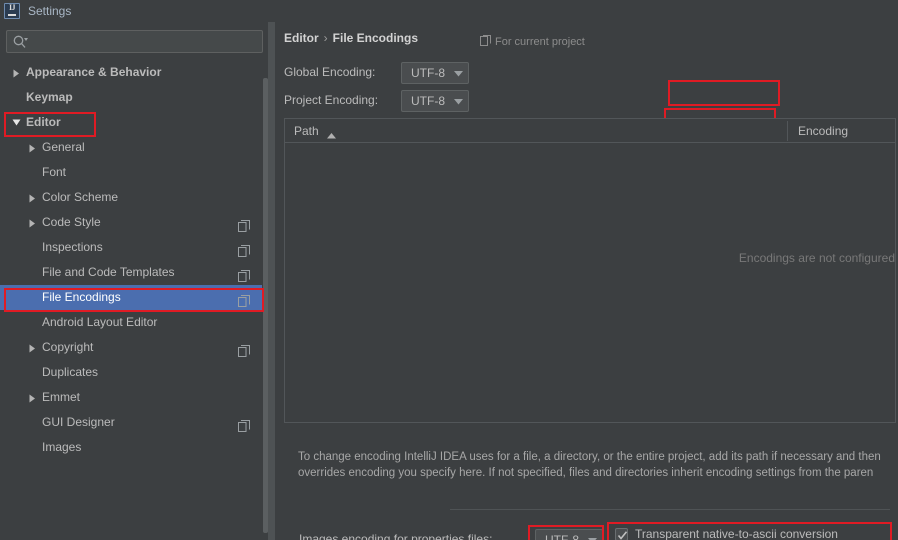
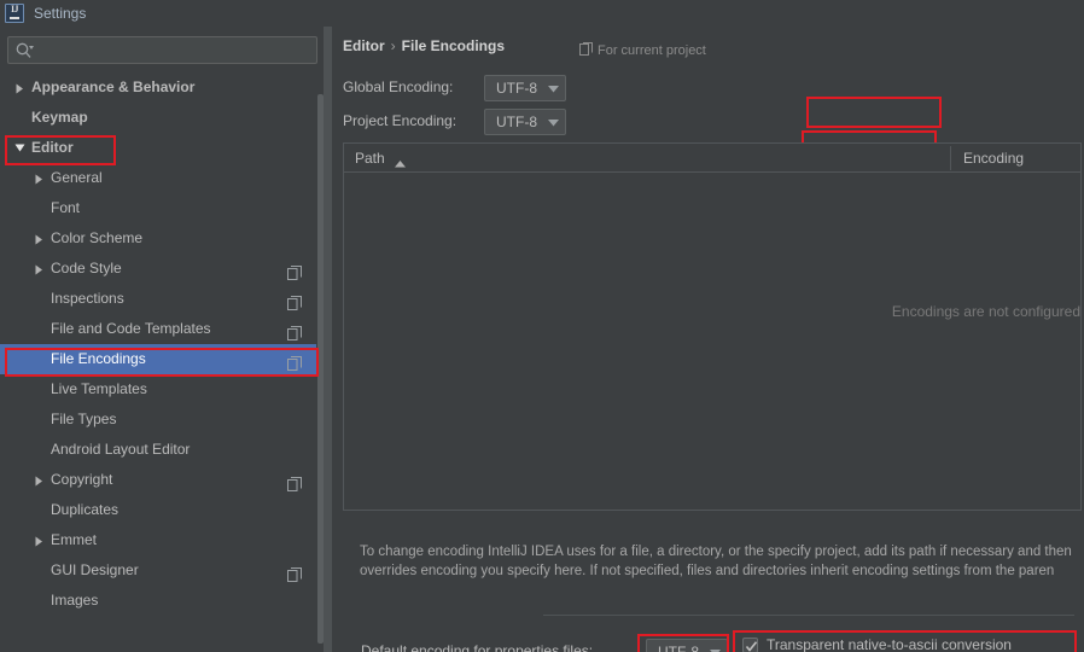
  IJ
  Settings
  Appearance & Behavior
  Keymap
  Editor
  General
  Font
  Color Scheme
  Code Style
  Inspections
  File and Code Templates
  File Encodings
+ Live Templates
+ File Types
  Android Layout Editor
  Copyright
  Duplicates
  Emmet
  GUI Designer
  Images
  Editor › File Encodings
  For current project
  Global Encoding:
  UTF-8
  Project Encoding:
  UTF-8
  Path
  Encoding
  Encodings are not configured
- To change encoding IntelliJ IDEA uses for a file, a directory, or the entire project, add its path if necessary and then
+ To change encoding IntelliJ IDEA uses for a file, a directory, or the specify project, add its path if necessary and then
  overrides encoding you specify here. If not specified, files and directories inherit encoding settings from the paren
- Images encoding for properties files:
+ Default encoding for properties files:
  Transparent native-to-ascii conversion
